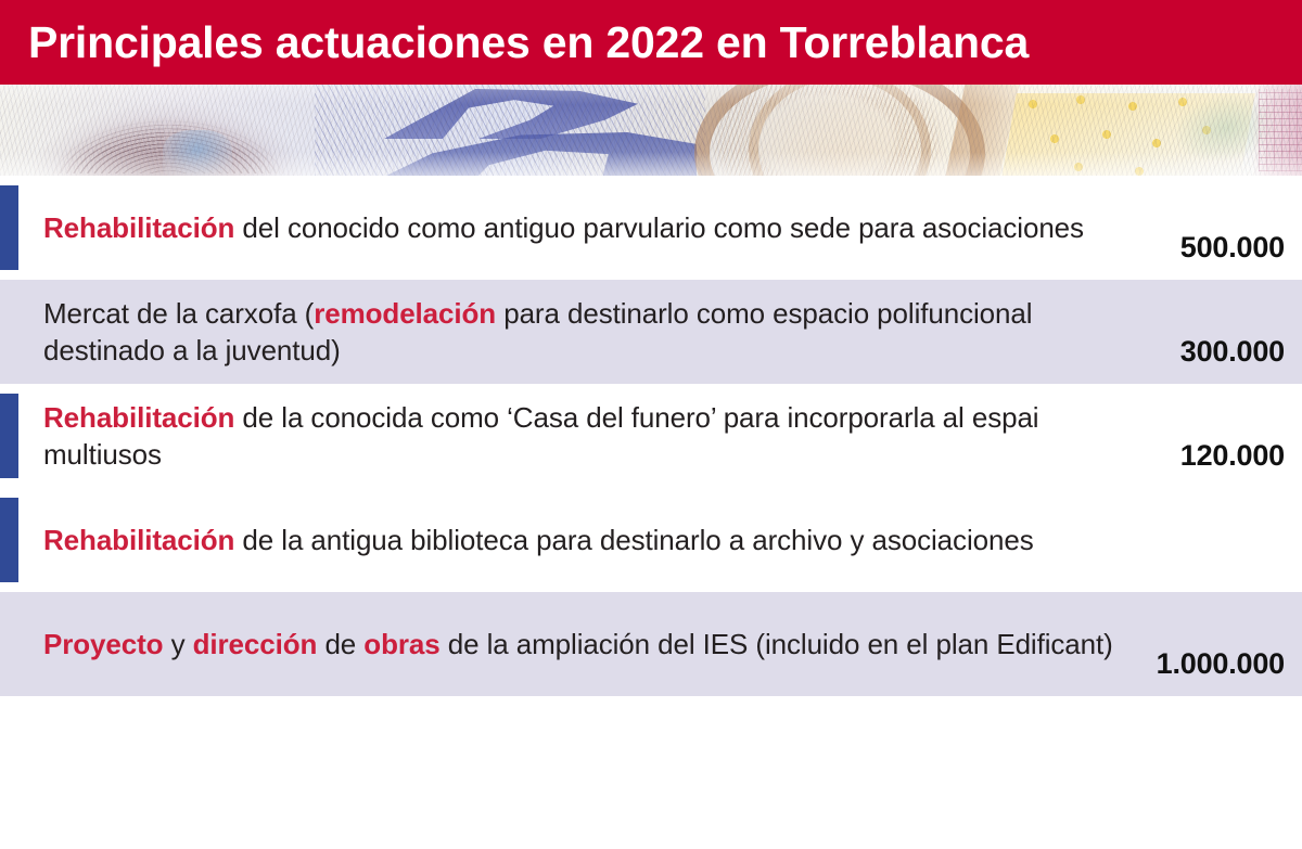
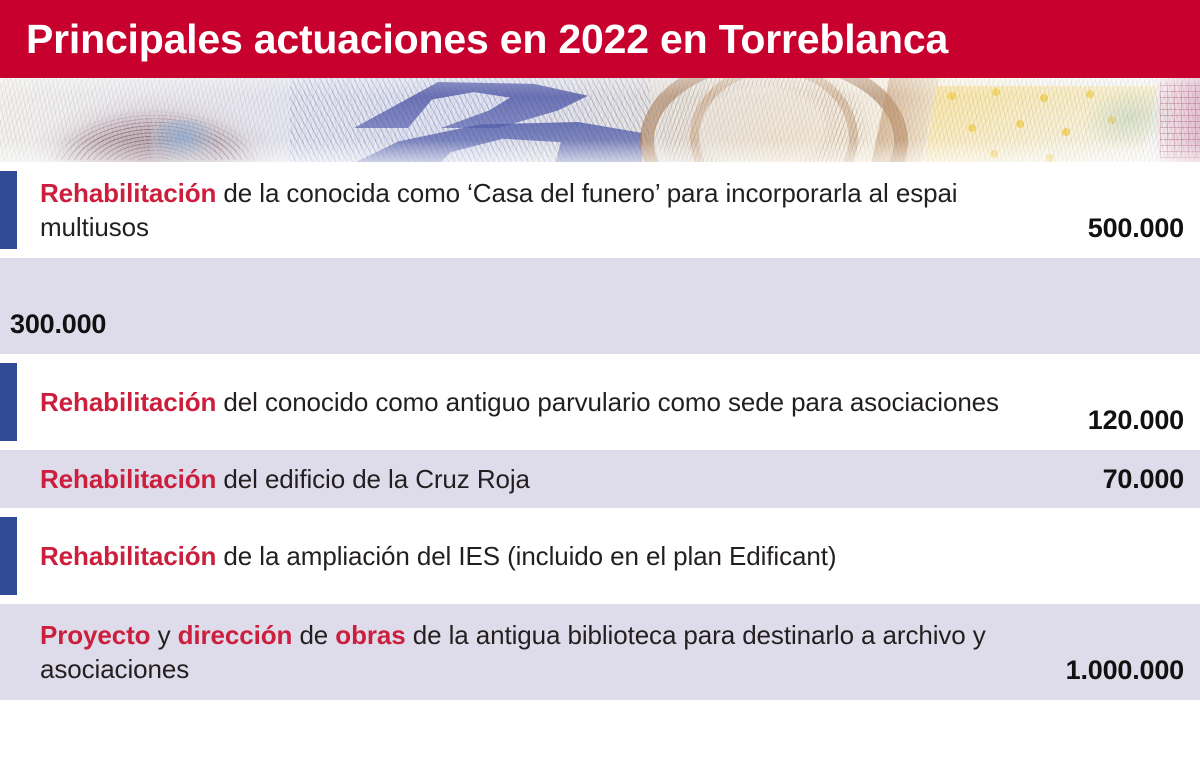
  Principales actuaciones en 2022 en Torreblanca
- Rehabilitación del conocido como antiguo parvulario como sede para asociaciones
+ Rehabilitación de la conocida como ‘Casa del funero’ para incorporarla al espai multiusos
  500.000
- Mercat de la carxofa (remodelación para destinarlo como espacio polifuncional destinado a la juventud)
  300.000
- Rehabilitación de la conocida como ‘Casa del funero’ para incorporarla al espai multiusos
+ Rehabilitación del conocido como antiguo parvulario como sede para asociaciones
  120.000
+ Rehabilitación del edificio de la Cruz Roja
+ 70.000
- Rehabilitación de la antigua biblioteca para destinarlo a archivo y asociaciones
+ Rehabilitación de la ampliación del IES (incluido en el plan Edificant)
- Proyecto y dirección de obras de la ampliación del IES (incluido en el plan Edificant)
+ Proyecto y dirección de obras de la antigua biblioteca para destinarlo a archivo y asociaciones
  1.000.000
